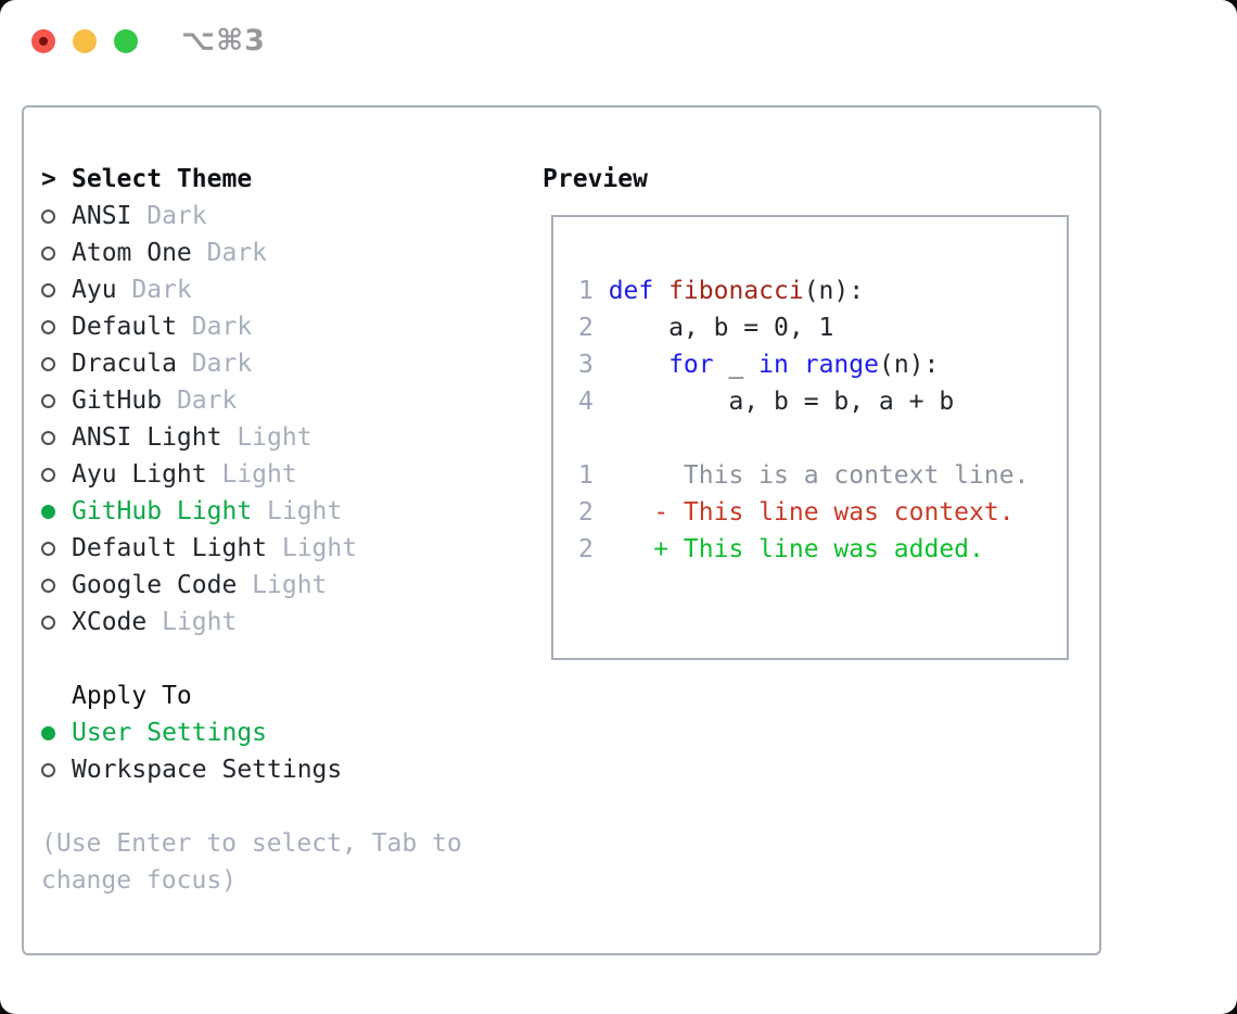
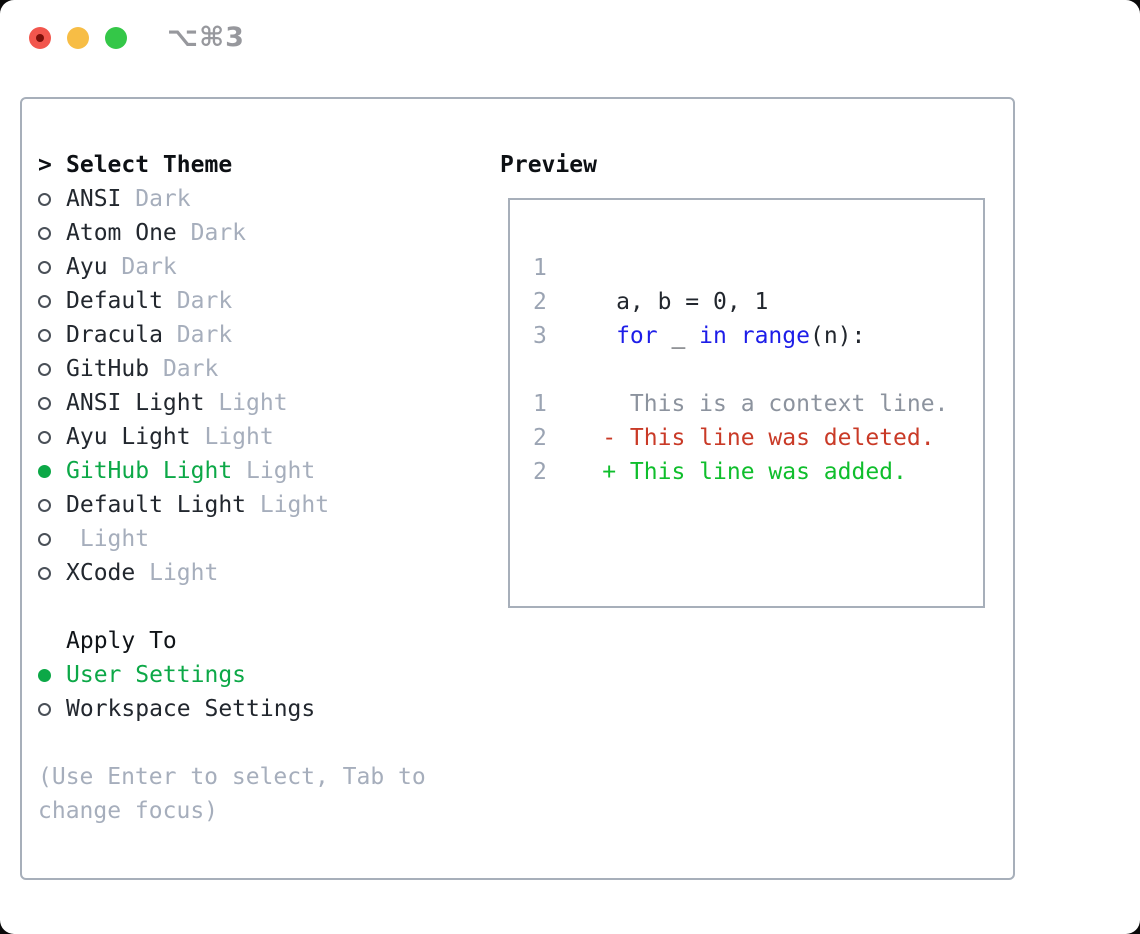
  ⌥⌘3
  >
  Select Theme
  ANSI
  Dark
  Atom One
  Dark
  Ayu
  Dark
  Default
  Dark
  Dracula
  Dark
  GitHub
  Dark
  ANSI Light
  Light
  Ayu Light
  Light
  GitHub Light
  Light
  Default Light
  Light
- Google Code
  Light
  XCode
  Light
  Apply To
  User Settings
  Workspace Settings
  (Use Enter to select, Tab to
  change focus)
  Preview
  1
- def fibonacci(n):
  2
  a, b = 0, 1
  3
  for _ in range(n):
- 4
- a, b = b, a + b
  1
  This is a context line.
  2
- - This line was context.
+ - This line was deleted.
  2
  + This line was added.
